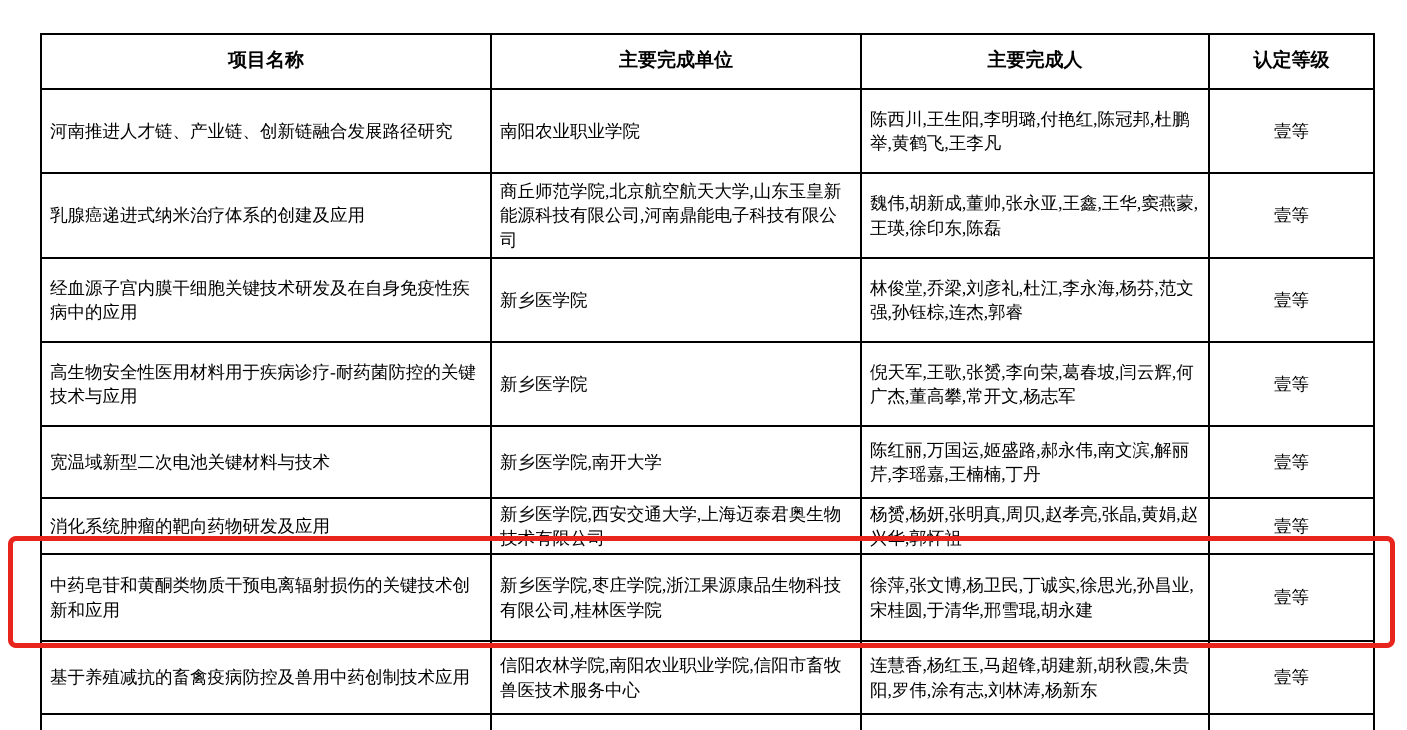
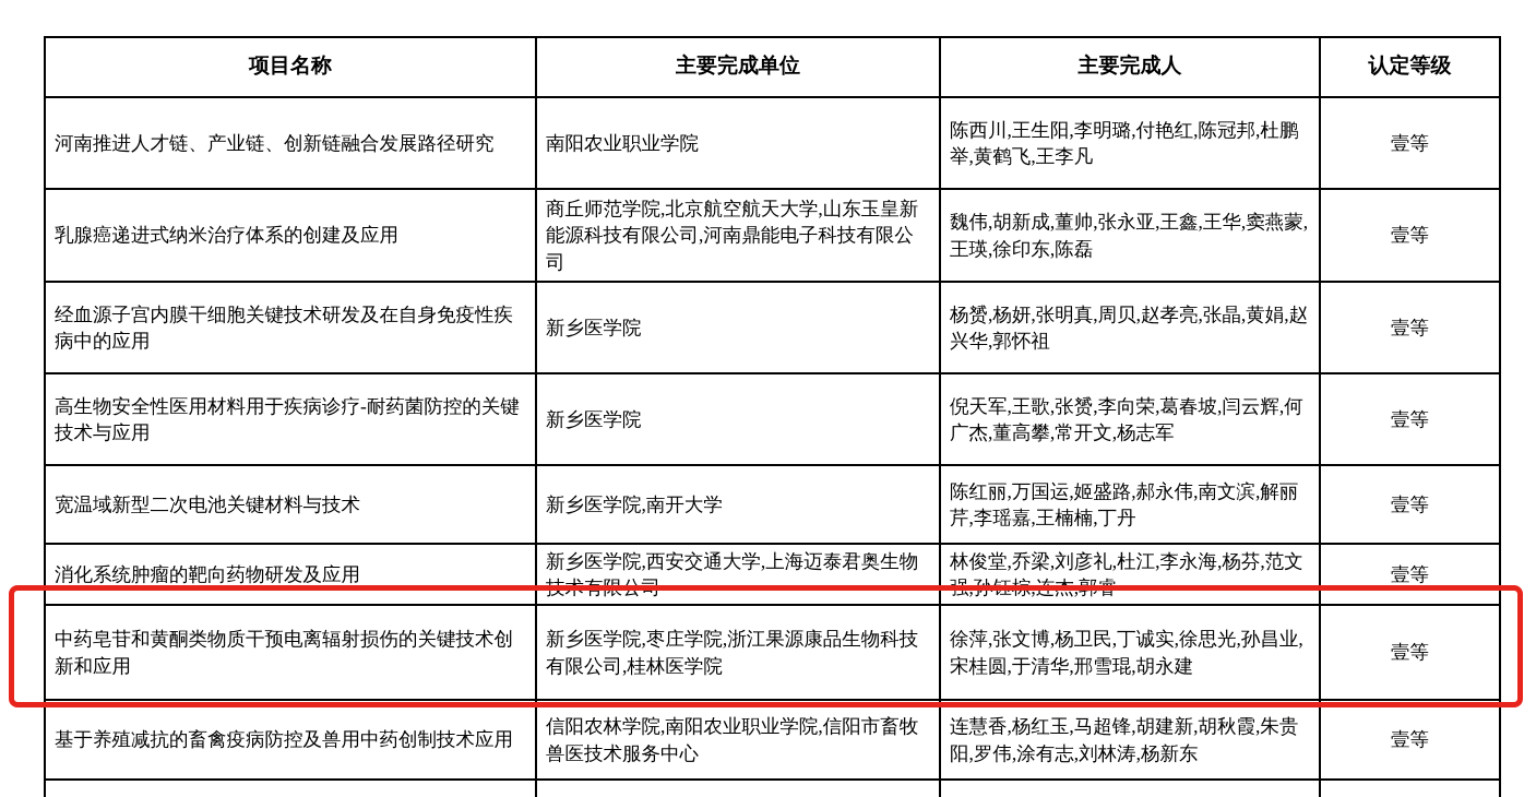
  项目名称	主要完成单位	主要完成人	认定等级
  河南推进人才链、产业链、创新链融合发展路径研究	南阳农业职业学院	陈西川,王生阳,李明璐,付艳红,陈冠邦,杜鹏举,黄鹤飞,王李凡	壹等
  乳腺癌递进式纳米治疗体系的创建及应用	商丘师范学院,北京航空航天大学,山东玉皇新能源科技有限公司,河南鼎能电子科技有限公司	魏伟,胡新成,董帅,张永亚,王鑫,王华,窦燕蒙,王瑛,徐印东,陈磊	壹等
- 经血源子宫内膜干细胞关键技术研发及在自身免疫性疾病中的应用	新乡医学院	林俊堂,乔梁,刘彦礼,杜江,李永海,杨芬,范文强,孙钰棕,连杰,郭睿	壹等
+ 经血源子宫内膜干细胞关键技术研发及在自身免疫性疾病中的应用	新乡医学院	杨赟,杨妍,张明真,周贝,赵孝亮,张晶,黄娟,赵兴华,郭怀祖	壹等
  高生物安全性医用材料用于疾病诊疗-耐药菌防控的关键技术与应用	新乡医学院	倪天军,王歌,张赟,李向荣,葛春坡,闫云辉,何广杰,董高攀,常开文,杨志军	壹等
  宽温域新型二次电池关键材料与技术	新乡医学院,南开大学	陈红丽,万国运,姬盛路,郝永伟,南文滨,解丽芹,李瑶嘉,王楠楠,丁丹	壹等
- 消化系统肿瘤的靶向药物研发及应用	新乡医学院,西安交通大学,上海迈泰君奥生物技术有限公司	杨赟,杨妍,张明真,周贝,赵孝亮,张晶,黄娟,赵兴华,郭怀祖	壹等
+ 消化系统肿瘤的靶向药物研发及应用	新乡医学院,西安交通大学,上海迈泰君奥生物技术有限公司	林俊堂,乔梁,刘彦礼,杜江,李永海,杨芬,范文强,孙钰棕,连杰,郭睿	壹等
  中药皂苷和黄酮类物质干预电离辐射损伤的关键技术创新和应用	新乡医学院,枣庄学院,浙江果源康品生物科技有限公司,桂林医学院	徐萍,张文博,杨卫民,丁诚实,徐思光,孙昌业,宋桂圆,于清华,邢雪琨,胡永建	壹等
  基于养殖减抗的畜禽疫病防控及兽用中药创制技术应用	信阳农林学院,南阳农业职业学院,信阳市畜牧兽医技术服务中心	连慧香,杨红玉,马超锋,胡建新,胡秋霞,朱贵阳,罗伟,涂有志,刘林涛,杨新东	壹等
